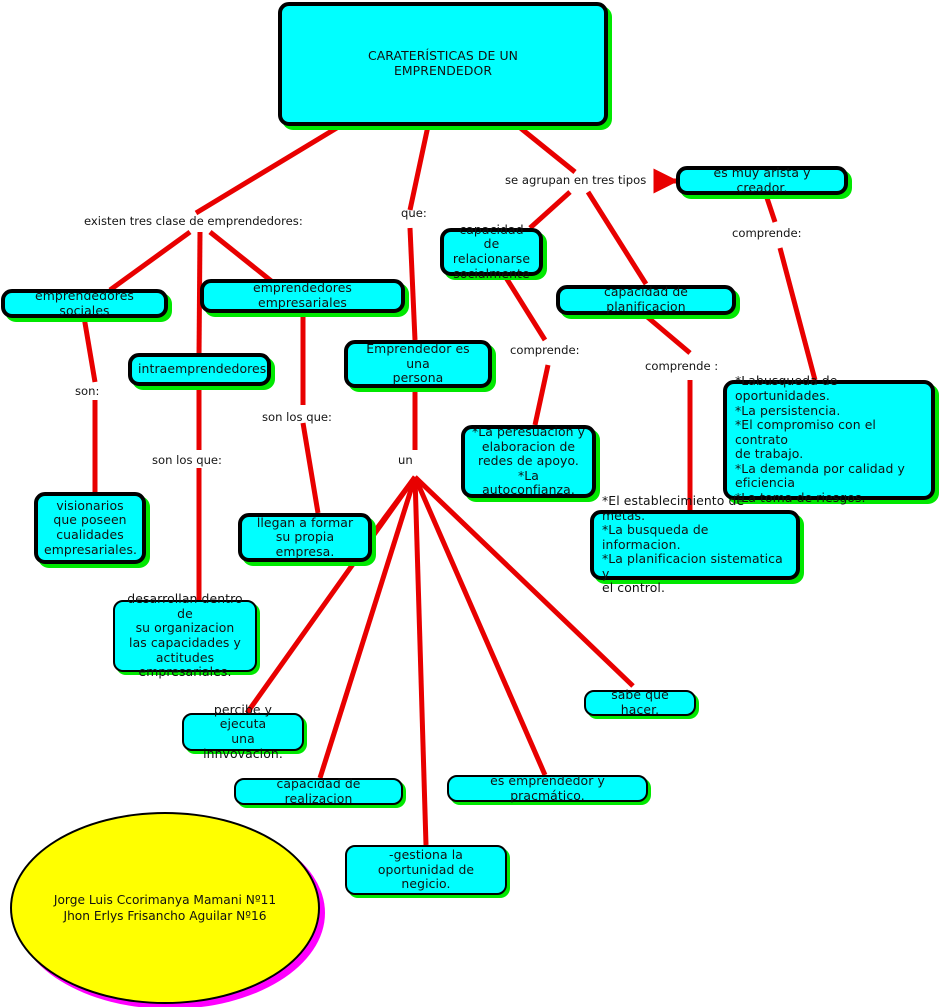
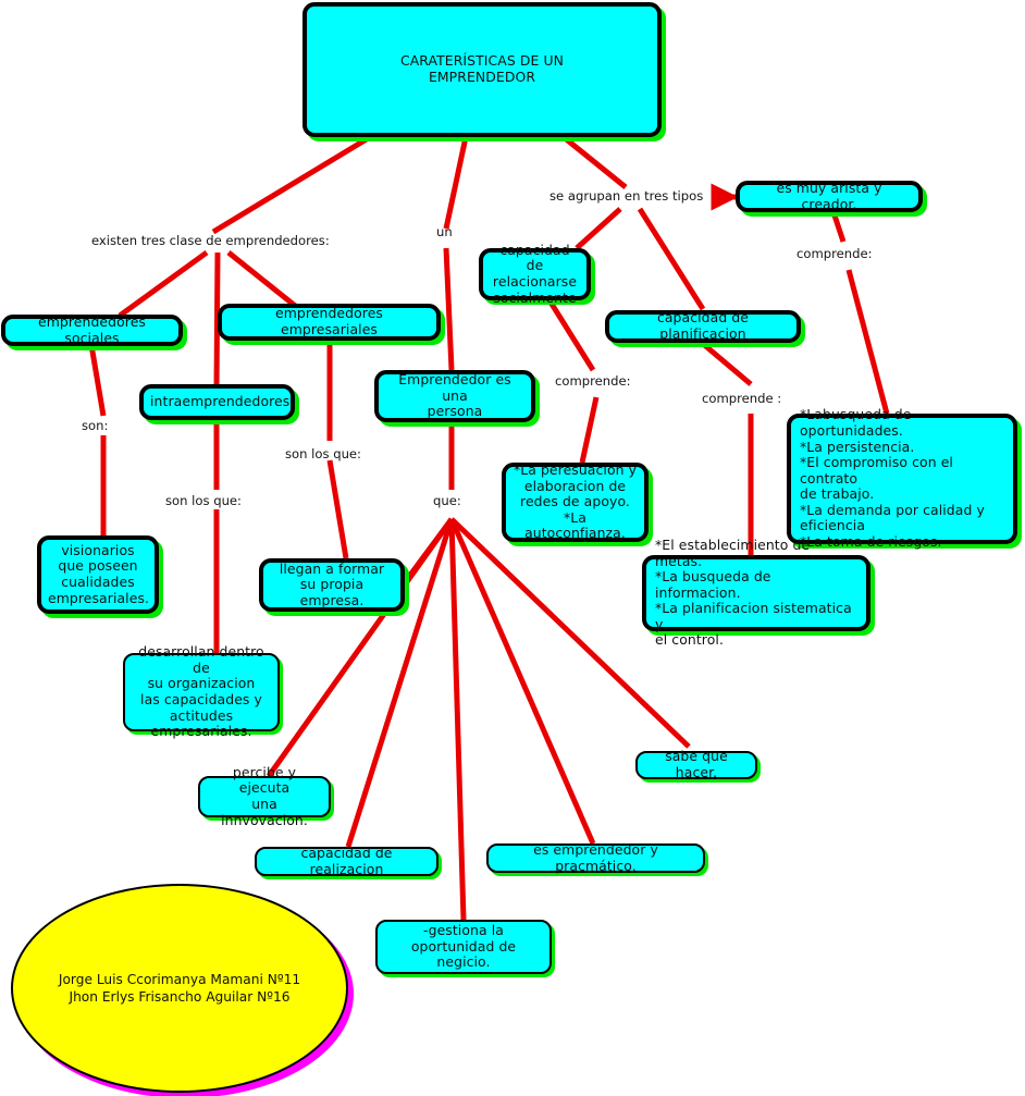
  CARATERÍSTICAS DE UN
  EMPRENDEDOR
  emprendedores sociales
  emprendedores empresariales
  intraemprendedores
  Emprendedor es una
  persona
  capacidad de
  relacionarse
  socialmente
  capacidad de planificacion
  es muy arista y creador.
  *Labusqueda de oportunidades.
  *La persistencia.
  *El compromiso con el contrato
  de trabajo.
  *La demanda por calidad y
  eficiencia
  *La toma de riesgos.
  *El establecimiento de metas.
  *La busqueda de informacion.
  *La planificacion sistematica y
  el control.
  *La peresuacion y
  elaboracion de
  redes de apoyo.
  *La autoconfianza.
  visionarios
  que poseen
  cualidades
  empresariales.
  llegan a formar
  su propia empresa.
  desarrollan dentro de
  su organizacion
  las capacidades y
  actitudes empresariales.
  percibe y ejecuta
  una innvovacion.
  capacidad de realizacion
  -gestiona la
  oportunidad de negicio.
  es emprendedor y pracmático.
  sabe que hacer.
  existen tres clase de emprendedores:
- que:
+ un
  se agrupan en tres tipos
  comprende:
  comprende:
  comprende :
  son:
  son los que:
  son los que:
- un
+ que:
  Jorge Luis Ccorimanya Mamani Nº11
  Jhon Erlys Frisancho Aguilar Nº16
